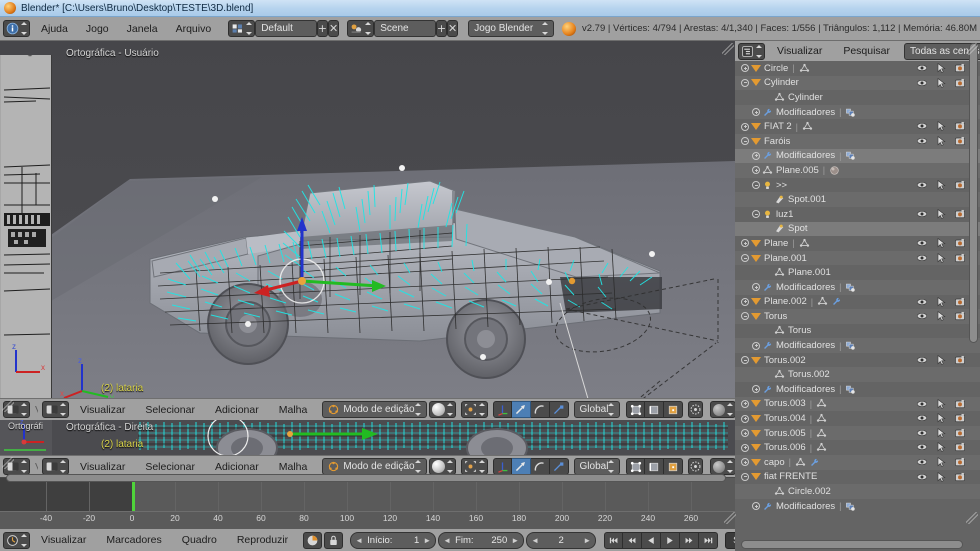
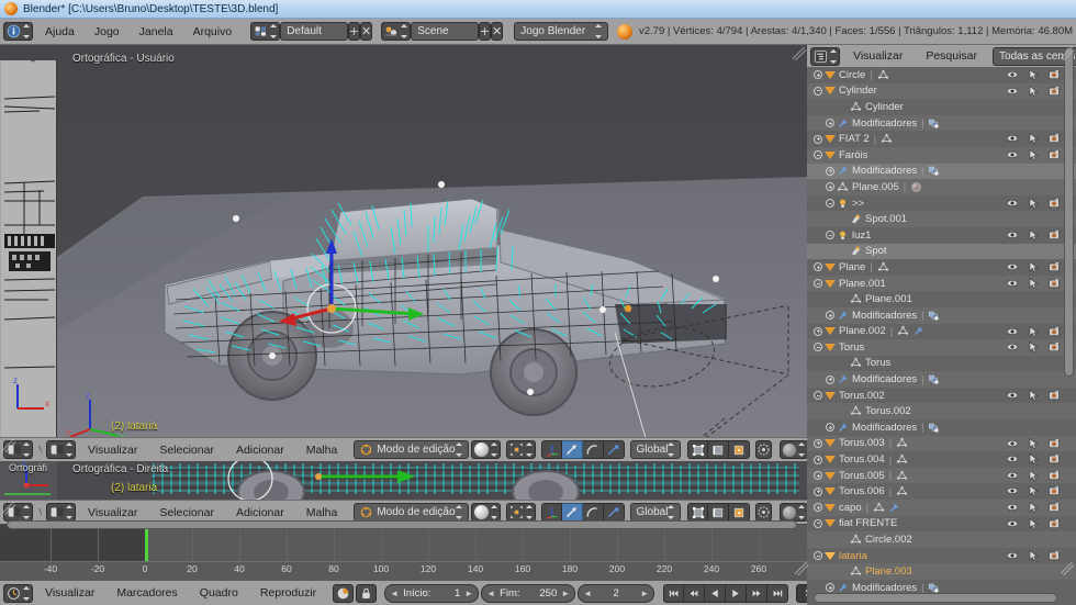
  Blender* [C:\Users\Bruno\Desktop\TESTE\3D.blend]
  Ajuda
  Jogo
  Janela
  Arquivo
  Default
  +
  ✕
  Scene
  +
  ✕
  Jogo Blender
  v2.79 | Vértices: 4/794 | Arestas: 4/1,340 | Faces: 1/556 | Triângulos: 1,112 | Memória: 46.80M
  Ortográfica - Usuário
  (2) lataria
  z
  x
  z
  x
  Visualizar
  Selecionar
  Adicionar
  Malha
  Modo de edição
  Global
  Ortográfica - Direita
  (2) lataria
  Ortográfi
  Visualizar
  Selecionar
  Adicionar
  Malha
  Modo de edição
  Global
  -40
  -20
  0
  20
  40
  60
  80
  100
  120
  140
  160
  180
  200
  220
  240
  260
  Visualizar
  Marcadores
  Quadro
  Reproduzir
  ◄
  Início:
  1
  ►
  ◄
  Fim:
  250
  ►
  ◄
  2
  ►
  Visualizar
  Pesquisar
  Todas as cen
  Circle
  |
  Cylinder
  Cylinder
  Modificadores
  |
  FIAT 2
  |
  Faróis
  Modificadores
  Plane.005
  >>
  Spot.001
  luz1
  Spot
  Plane
  |
  Plane.001
  Plane.001
  Modificadores
  |
  Plane.002
  |
  Torus
  Torus
  Modificadores
  |
  Torus.002
  Torus.002
  Modificadores
  |
  Torus.003
  Torus.004
  |
  Torus.005
  Torus.006
  |
  capo
  |
  fiat FRENTE
  Circle.002
+ lataria
+ Plane.003
  Modificadores
  |
